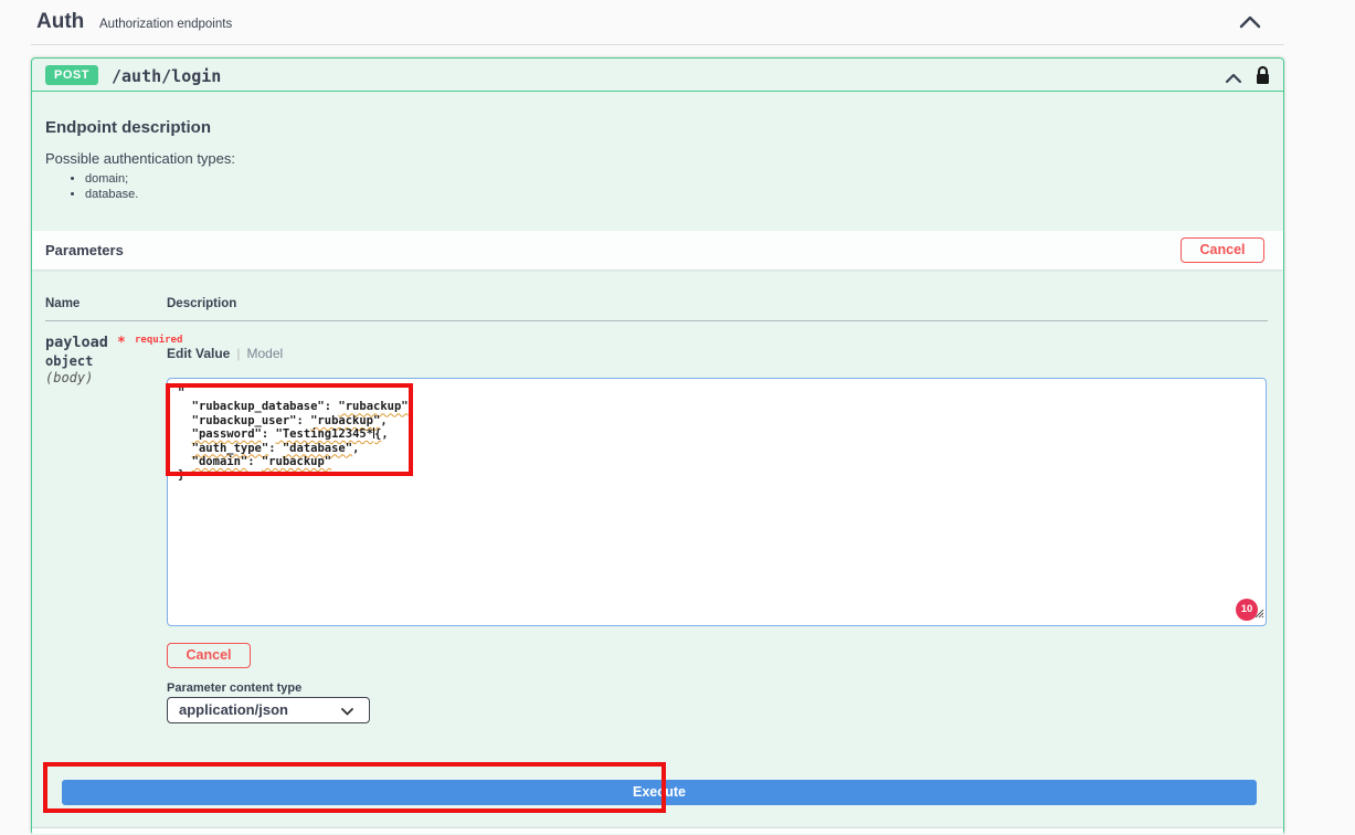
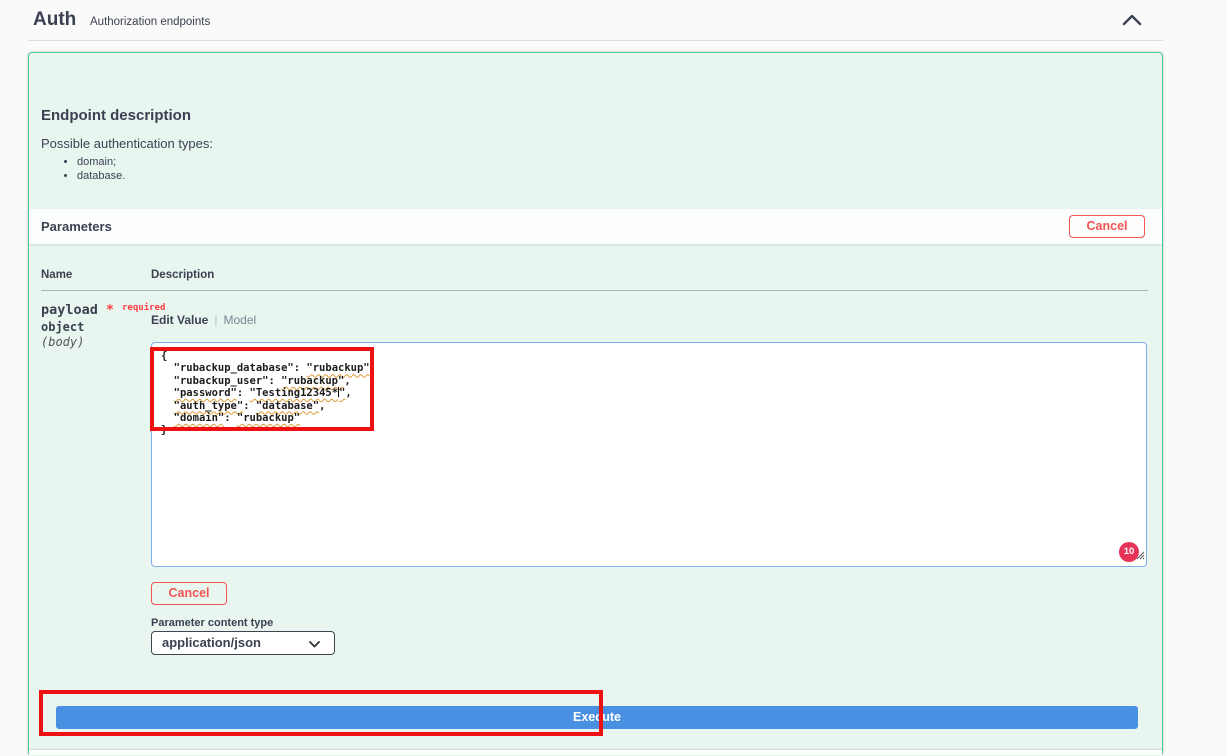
  Auth
  Authorization endpoints
- POST
- /auth/login
  Endpoint description
  Possible authentication types:
  domain;
  database.
  Parameters
  Cancel
  Name
  Description
  payload * required
  object
  (body)
  Edit Value | Model
- "
+ {
  "rubackup_database": "rubackup",
  "rubackup_user": "rubackup",
- "password": "Testing12345*{,
+ "password": "Testing12345*",
  "auth_type": "database",
  "domain": "rubackup"
  }
  10
  Cancel
  Parameter content type
  application/json
  Execute
